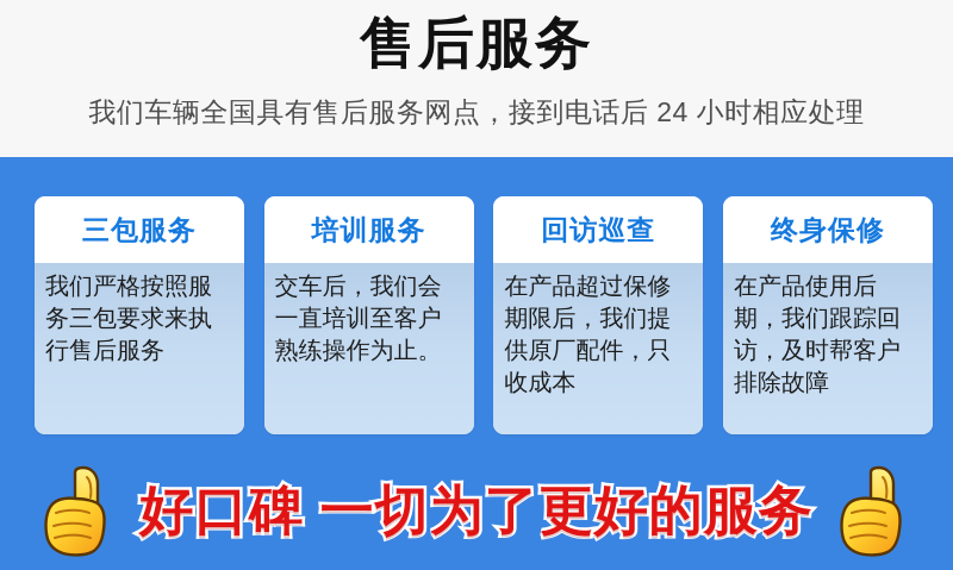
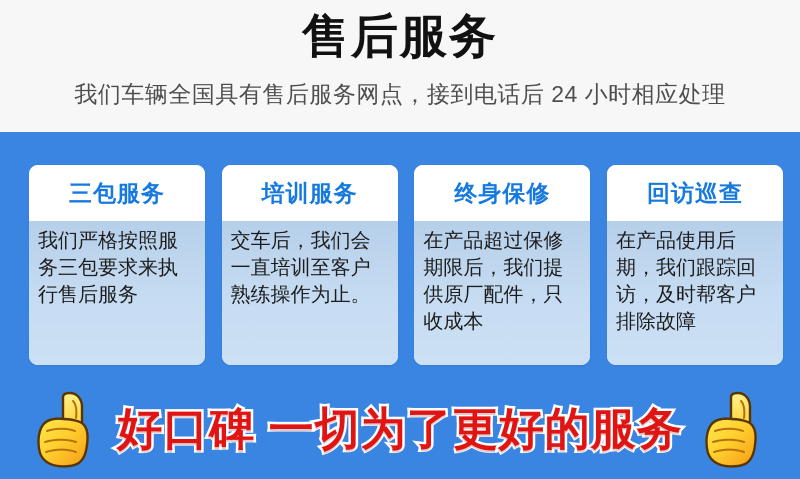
  售后服务
  我们车辆全国具有售后服务网点，接到电话后 24 小时相应处理
  三包服务
  我们严格按照服务三包要求来执行售后服务
  培训服务
  交车后，我们会一直培训至客户熟练操作为止。
- 回访巡查
+ 终身保修
  在产品超过保修期限后，我们提供原厂配件，只收成本
- 终身保修
+ 回访巡查
  在产品使用后期，我们跟踪回访，及时帮客户排除故障
  好口碑 一切为了更好的服务
